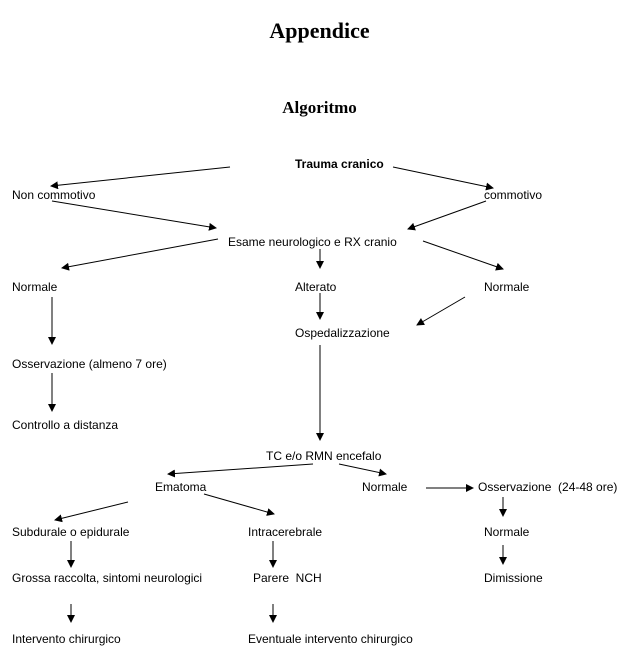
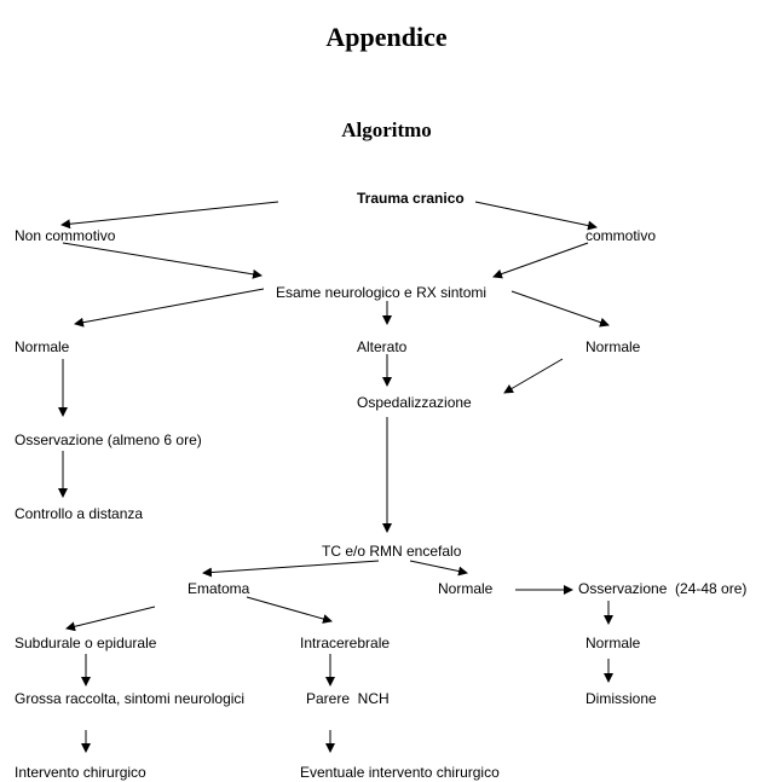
  Appendice
  Algoritmo
  Trauma cranico
  Non commotivo
  commotivo
- Esame neurologico e RX cranio
+ Esame neurologico e RX sintomi
  Normale
  Alterato
  Normale
  Ospedalizzazione
- Osservazione (almeno 7 ore)
+ Osservazione (almeno 6 ore)
  Controllo a distanza
  TC e/o RMN encefalo
  Ematoma
  Normale
  Osservazione (24-48 ore)
  Subdurale o epidurale
  Intracerebrale
  Normale
  Grossa raccolta, sintomi neurologici
  Parere NCH
  Dimissione
  Intervento chirurgico
  Eventuale intervento chirurgico
